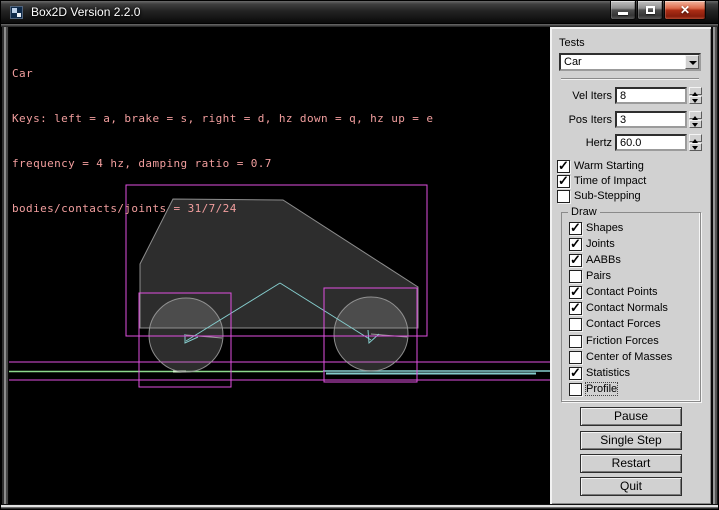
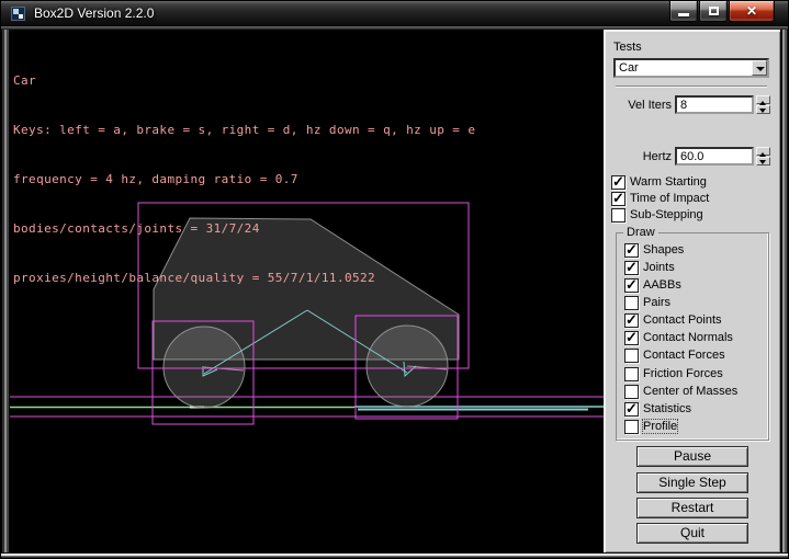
  Box2D Version 2.2.0
  ✕
  Car
  Keys: left = a, brake = s, right = d, hz down = q, hz up = e
  frequency = 4 hz, damping ratio = 0.7
  bodies/contacts/joints = 31/7/24
+ proxies/height/balance/quality = 55/7/1/11.0522
  Tests
  Car
  Vel Iters
  8
- Pos Iters
- 3
  Hertz
  60.0
  ✓
  Warm Starting
  ✓
  Time of Impact
  Sub-Stepping
  Draw
  ✓
  Shapes
  ✓
  Joints
  ✓
  AABBs
  Pairs
  ✓
  Contact Points
  ✓
  Contact Normals
  Contact Forces
  Friction Forces
  Center of Masses
  ✓
  Statistics
  Profile
  Pause
  Single Step
  Restart
  Quit
